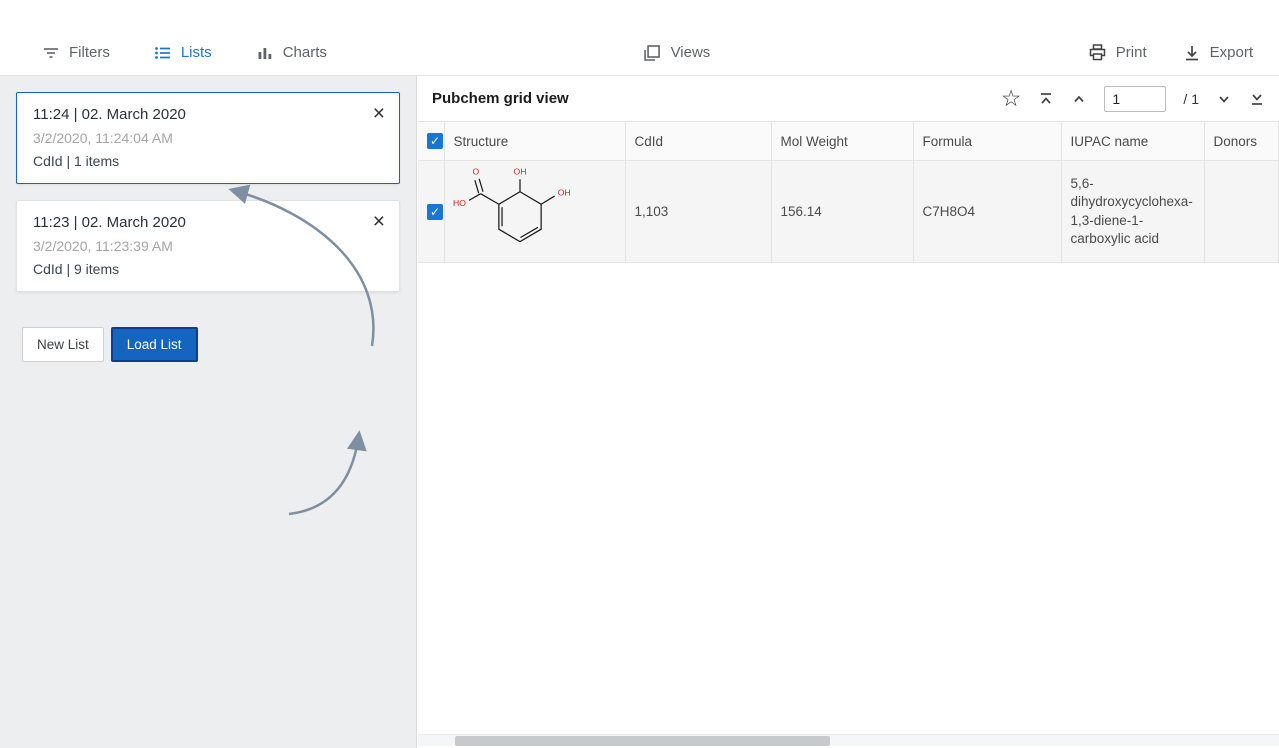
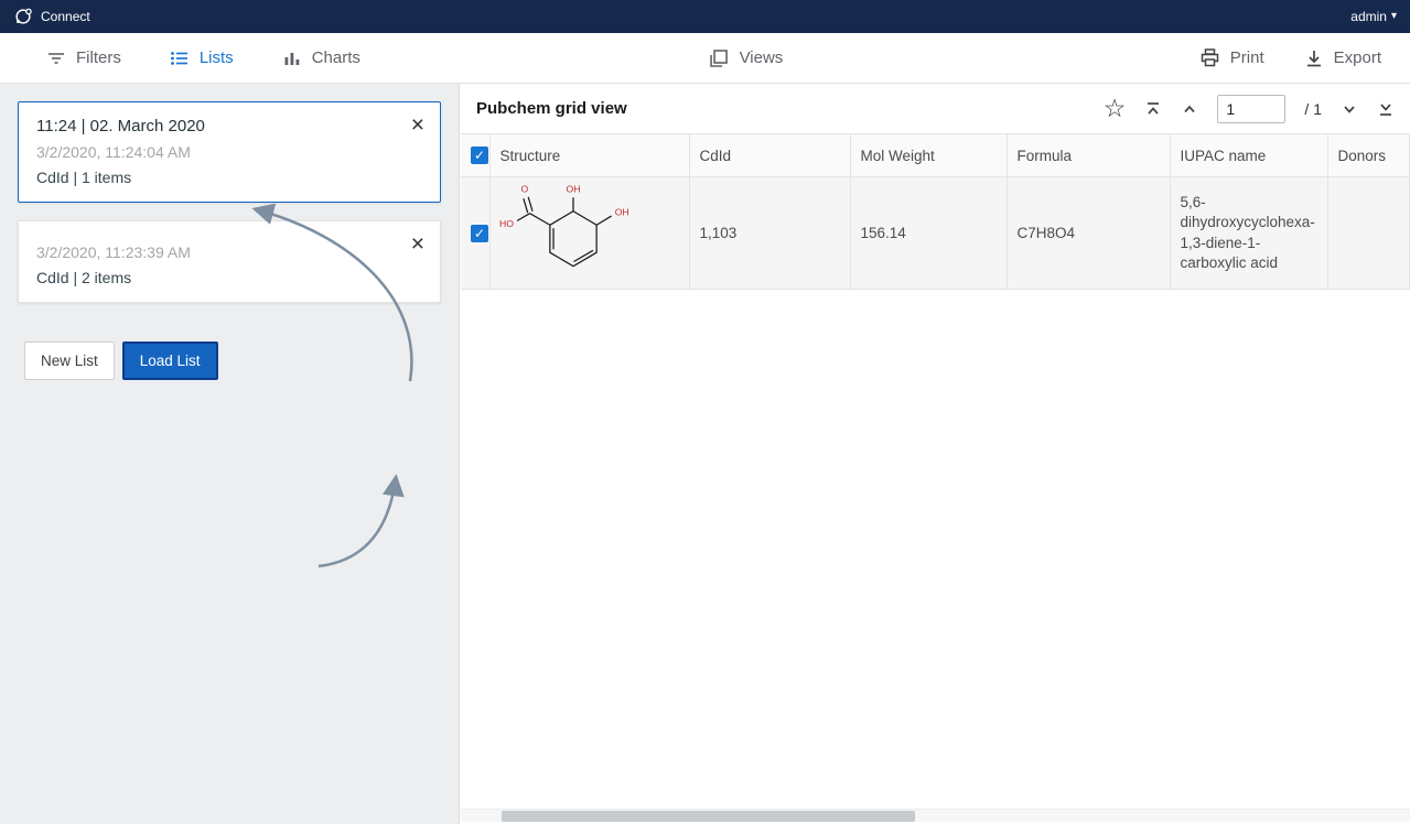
+ Connect
+ admin
+ ▾
  Filters
  Lists
  Charts
  Views
  Print
  Export
  11:24 | 02. March 2020
  3/2/2020, 11:24:04 AM
  CdId | 1 items
  ×
- 11:23 | 02. March 2020
  3/2/2020, 11:23:39 AM
- CdId | 9 items
+ CdId | 2 items
  ×
  New List
  Load List
  Pubchem grid view
  ☆
  1
  / 1
  ✓	Structure	CdId	Mol Weight	Formula	IUPAC name	Donors
  ✓	O HO OH OH	1,103	156.14	C7H8O4	5,6-dihydroxycyclohexa-1,3-diene-1-carboxylic acid
